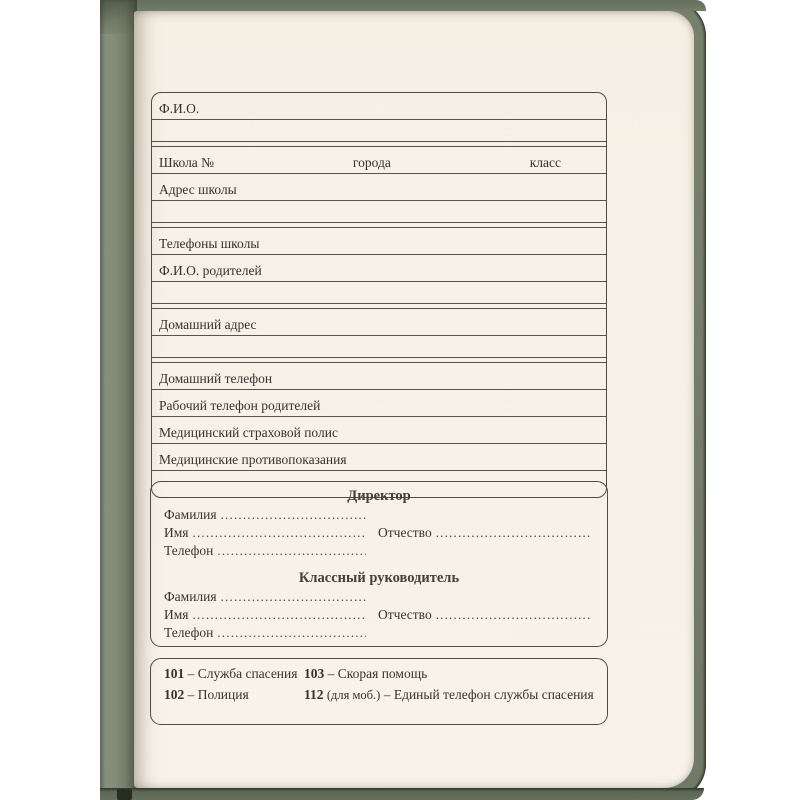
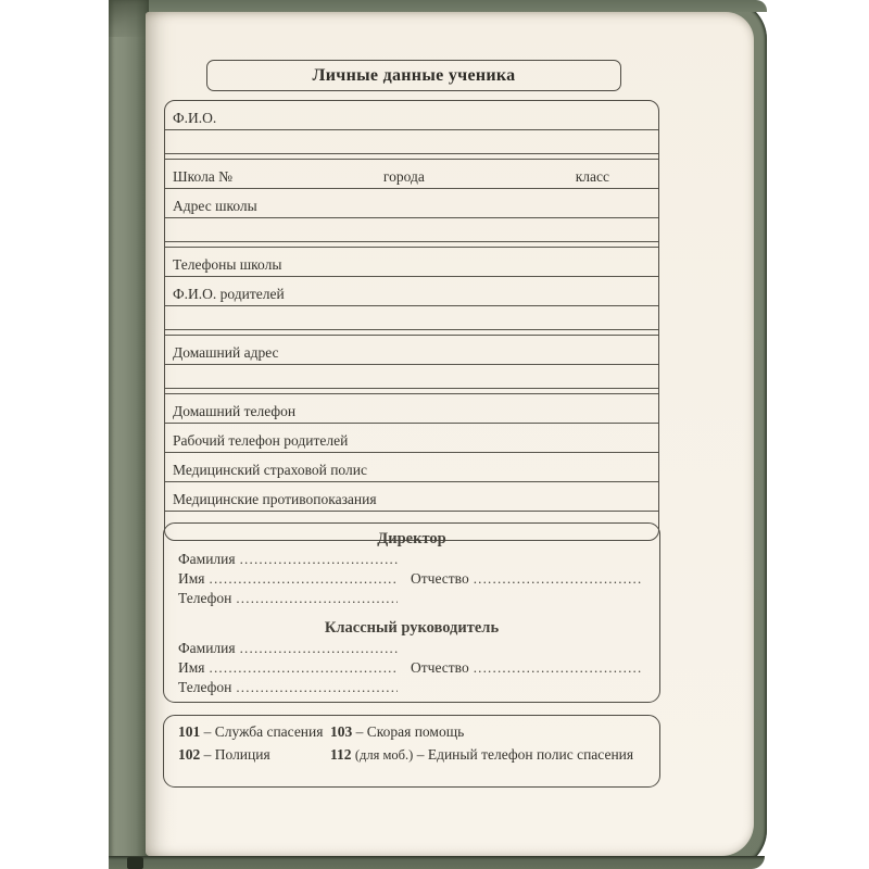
+ Личные данные ученика
  Ф.И.О.
  Школа №
  города
  класс
  Адрес школы
  Телефоны школы
  Ф.И.О. родителей
  Домашний адрес
  Домашний телефон
  Рабочий телефон родителей
  Медицинский страховой полис
  Медицинские противопоказания
  Директор
  Фамилия
  Имя
  Отчество
  Телефон
  Классный руководитель
  Фамилия
  Имя
  Отчество
  Телефон
  101 – Служба спасения
  103 – Скорая помощь
  102 – Полиция
- 112 (для моб.) – Единый телефон службы спасения
+ 112 (для моб.) – Единый телефон полис спасения
